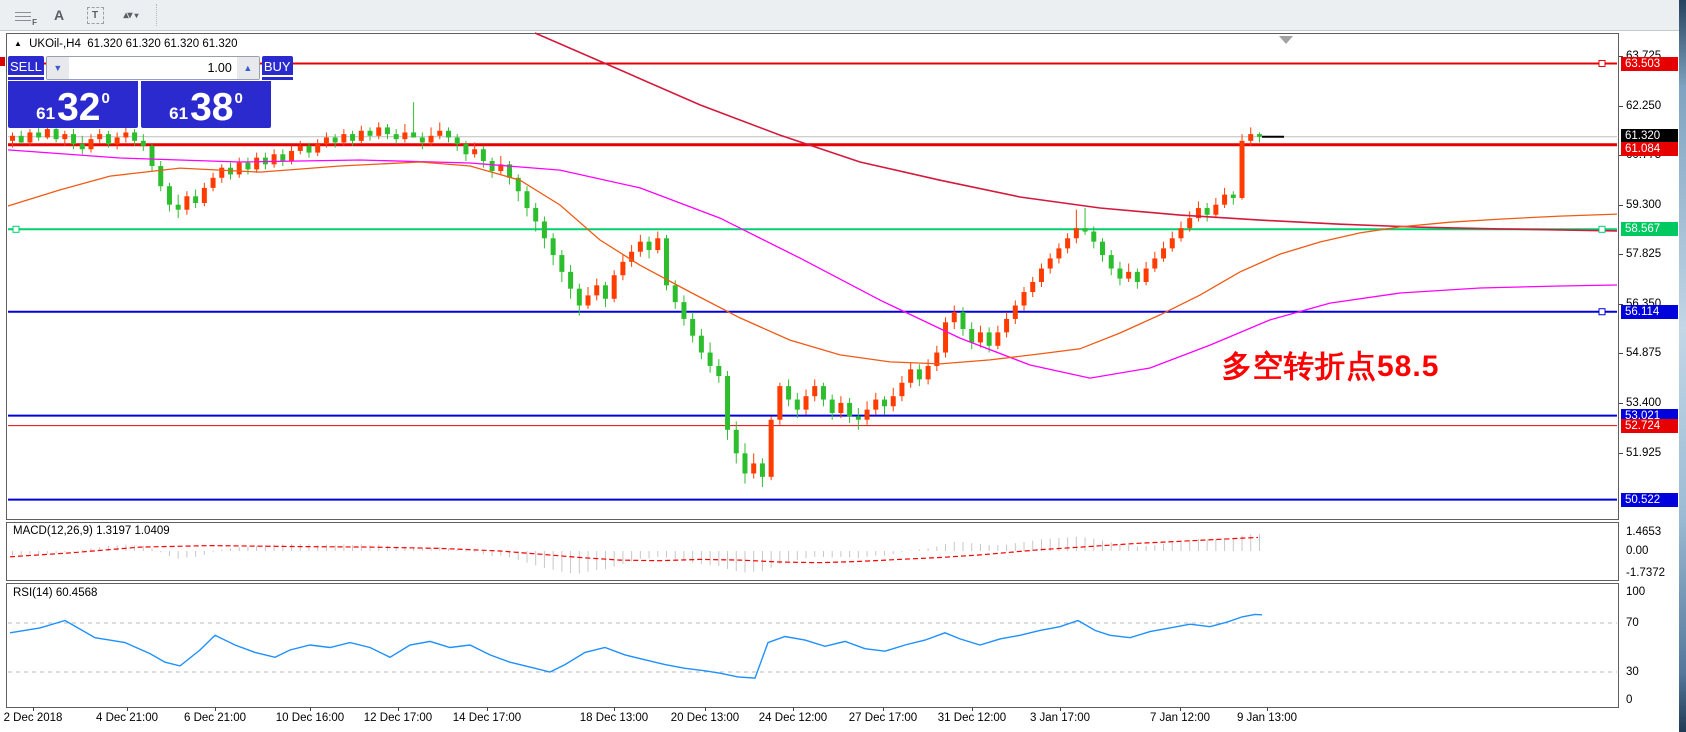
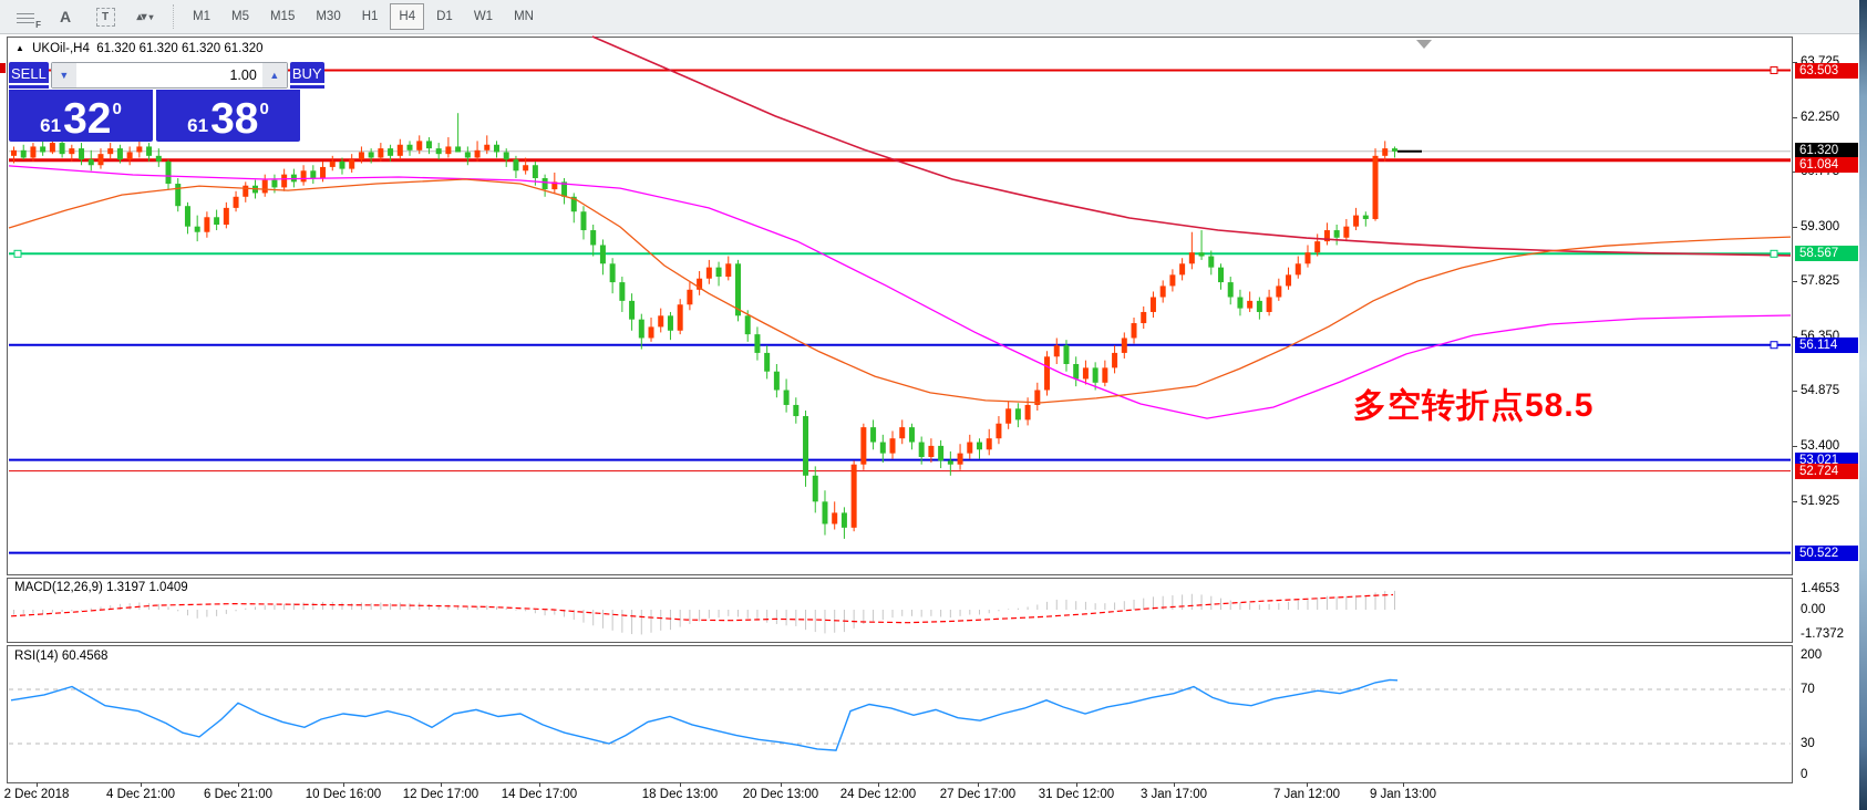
  F
  A
  T
  ▴▾
  ▾
+ M1
+ M5
+ M15
+ M30
+ H1
+ H4
+ D1
+ W1
+ MN
  ▲ UKOil-,H4 61.320 61.320 61.320 61.320
  MACD(12,26,9) 1.3197 1.0409
  RSI(14) 60.4568
  SELL
  ▼
  1.00
  ▲
  BUY
  61
  32
  0
  61
  38
  0
  多空转折点58.5
  63.725
  62.250
  59.300
  57.825
  56.350
  54.875
  53.400
  51.925
  63.503
  61.320
  61.084
  58.567
  56.114
  53.021
  52.724
  50.522
  1.4653
  0.00
  -1.7372
- 100
+ 200
  70
  30
  0
  2 Dec 2018
  4 Dec 21:00
  6 Dec 21:00
  10 Dec 16:00
  12 Dec 17:00
  14 Dec 17:00
  18 Dec 13:00
  20 Dec 13:00
  24 Dec 12:00
  27 Dec 17:00
  31 Dec 12:00
  3 Jan 17:00
  7 Jan 12:00
  9 Jan 13:00
